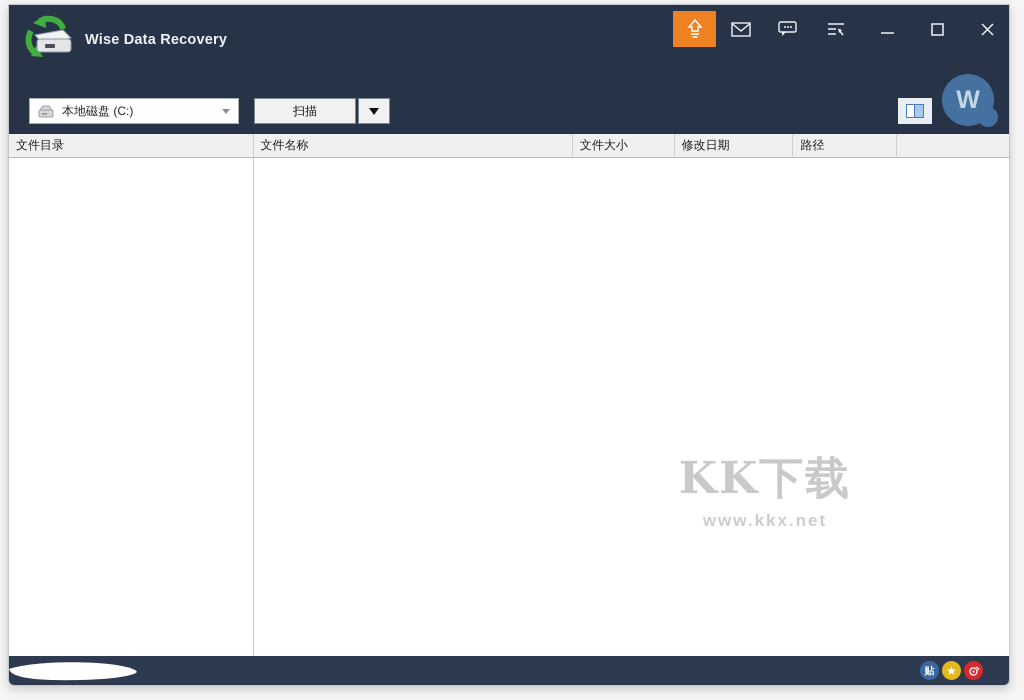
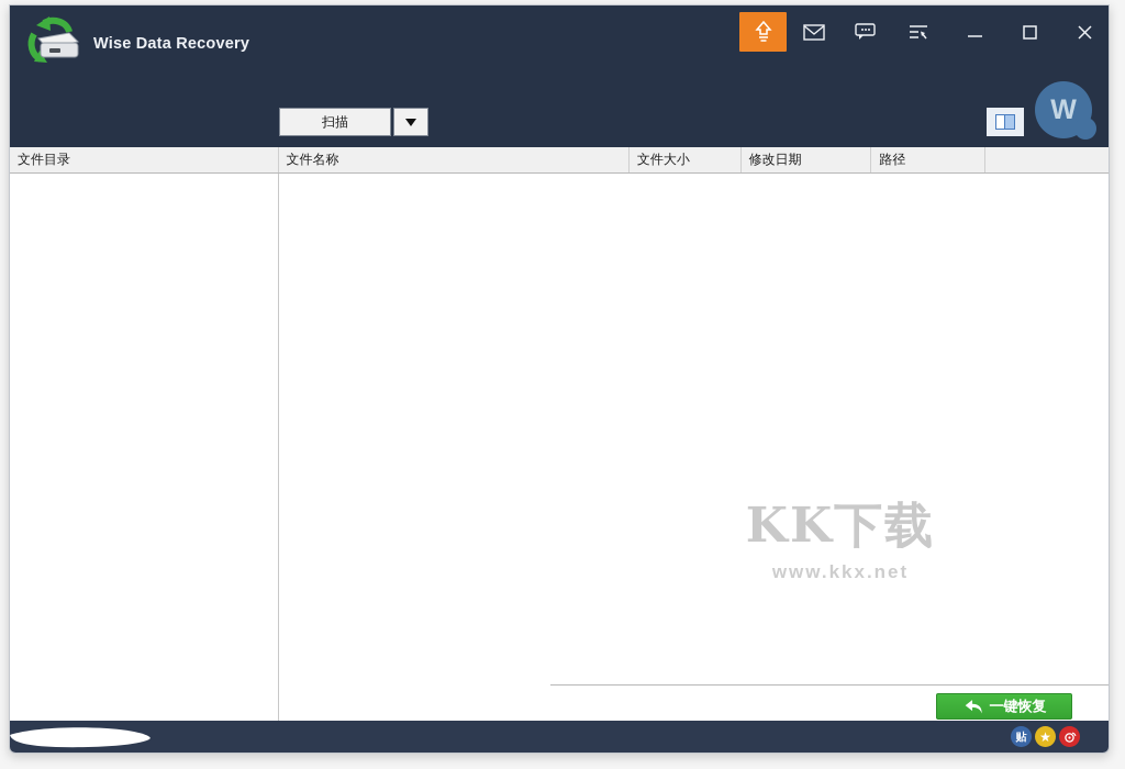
  Wise Data Recovery
- 本地磁盘 (C:)
  扫描
  W
  文件目录
  文件名称
  文件大小
  修改日期
  路径
  KK下载
  www.kkx.net
+ 一键恢复
  贴
  ★
